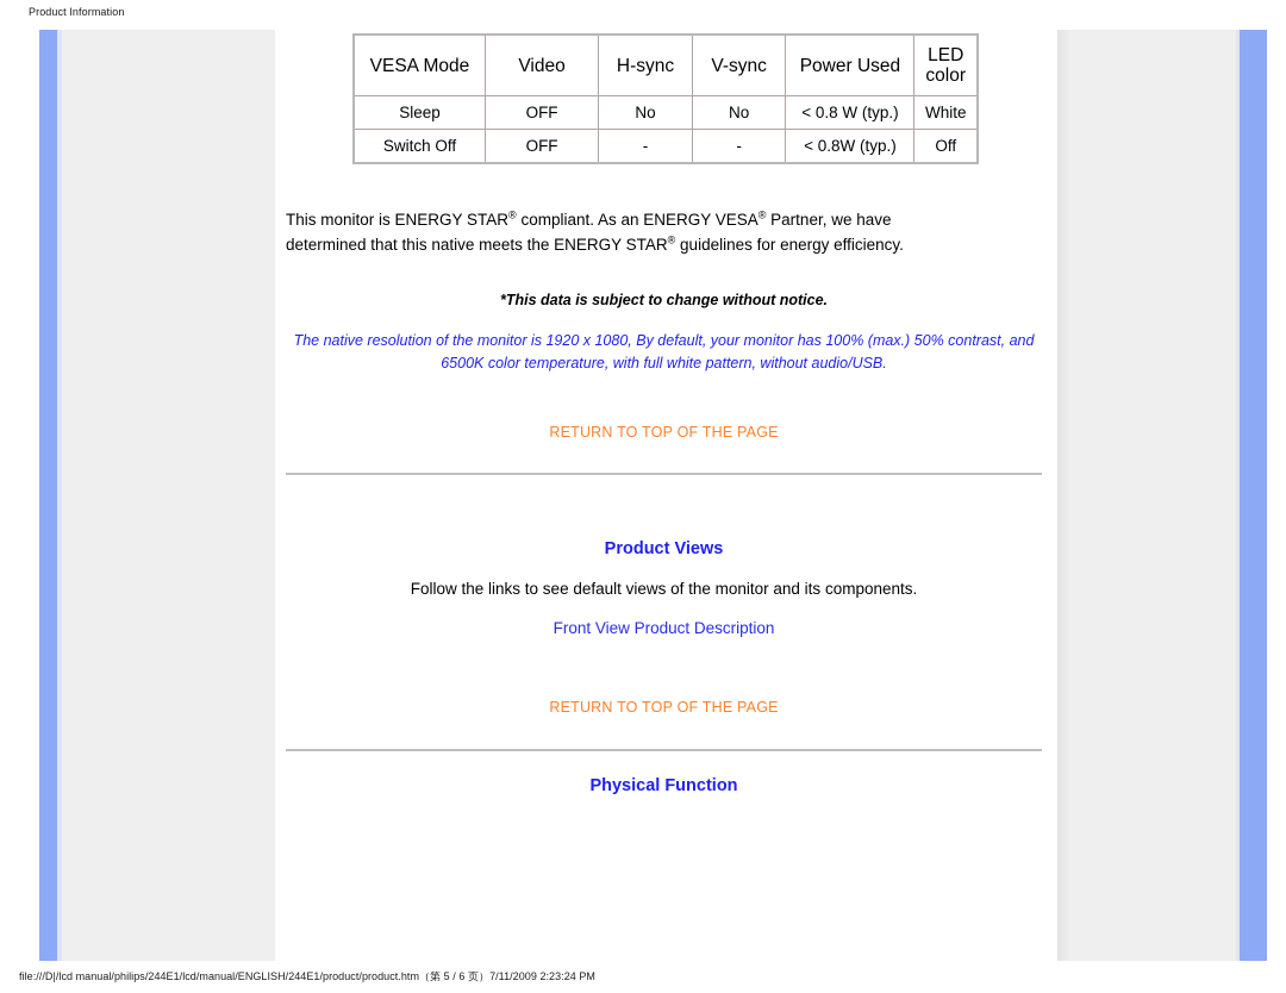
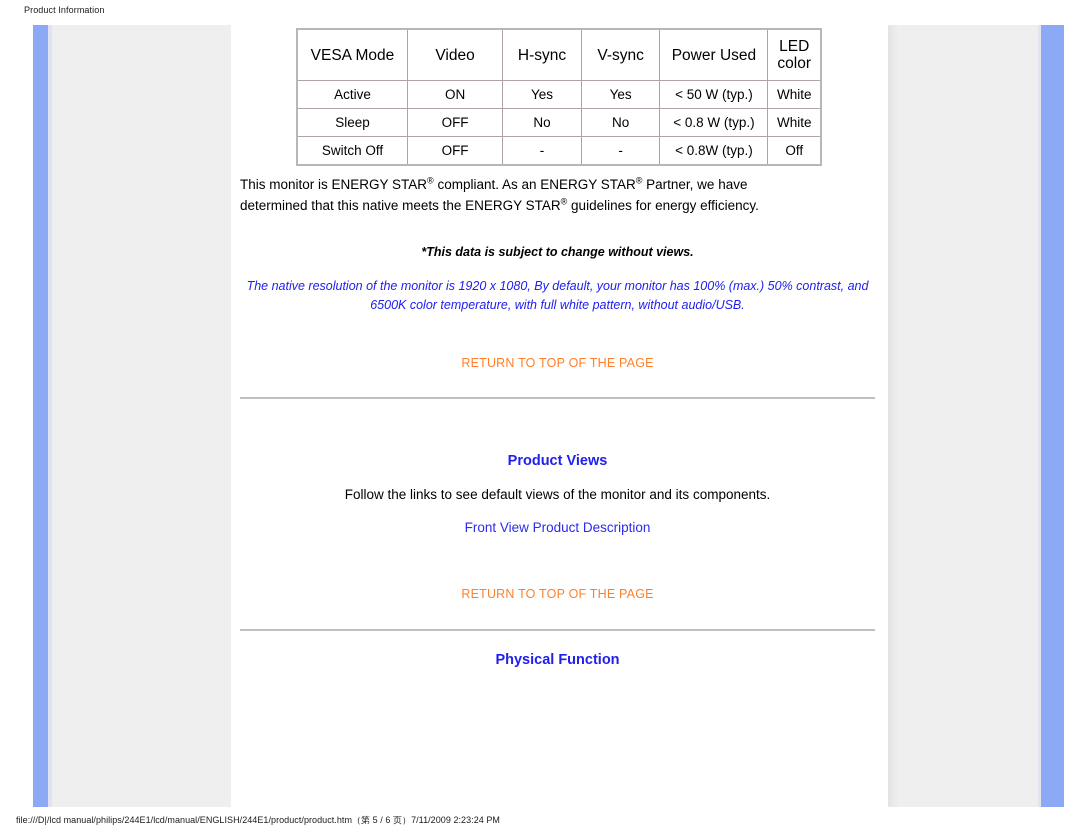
  Product Information
  VESA Mode	Video	H-sync	V-sync	Power Used	LED color
+ Active	ON	Yes	Yes	< 50 W (typ.)	White
  Sleep	OFF	No	No	< 0.8 W (typ.)	White
  Switch Off	OFF	-	-	< 0.8W (typ.)	Off
- This monitor is ENERGY STAR® compliant. As an ENERGY VESA® Partner, we have
+ This monitor is ENERGY STAR® compliant. As an ENERGY STAR® Partner, we have
  determined that this native meets the ENERGY STAR® guidelines for energy efficiency.
- *This data is subject to change without notice.
+ *This data is subject to change without views.
  The native resolution of the monitor is 1920 x 1080, By default, your monitor has 100% (max.) 50% contrast, and
  6500K color temperature, with full white pattern, without audio/USB.
  RETURN TO TOP OF THE PAGE
  Product Views
  Follow the links to see default views of the monitor and its components.
  Front View Product Description
  RETURN TO TOP OF THE PAGE
  Physical Function
  file:///D|/lcd manual/philips/244E1/lcd/manual/ENGLISH/244E1/product/product.htm（第 5 / 6 页）7/11/2009 2:23:24 PM
